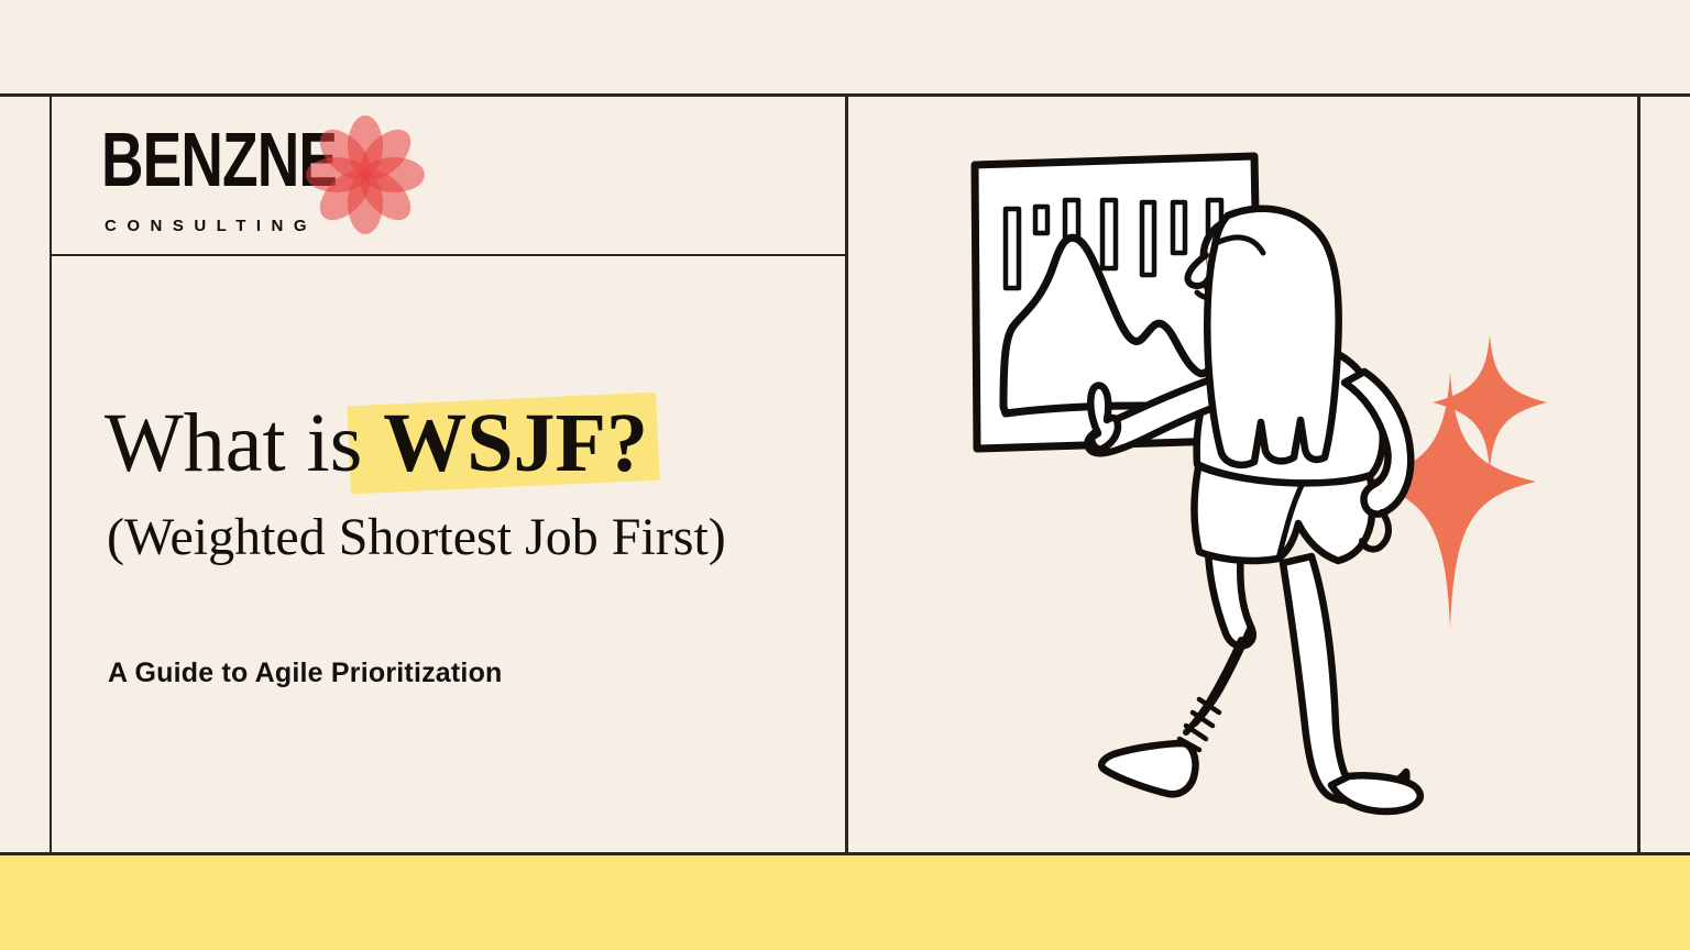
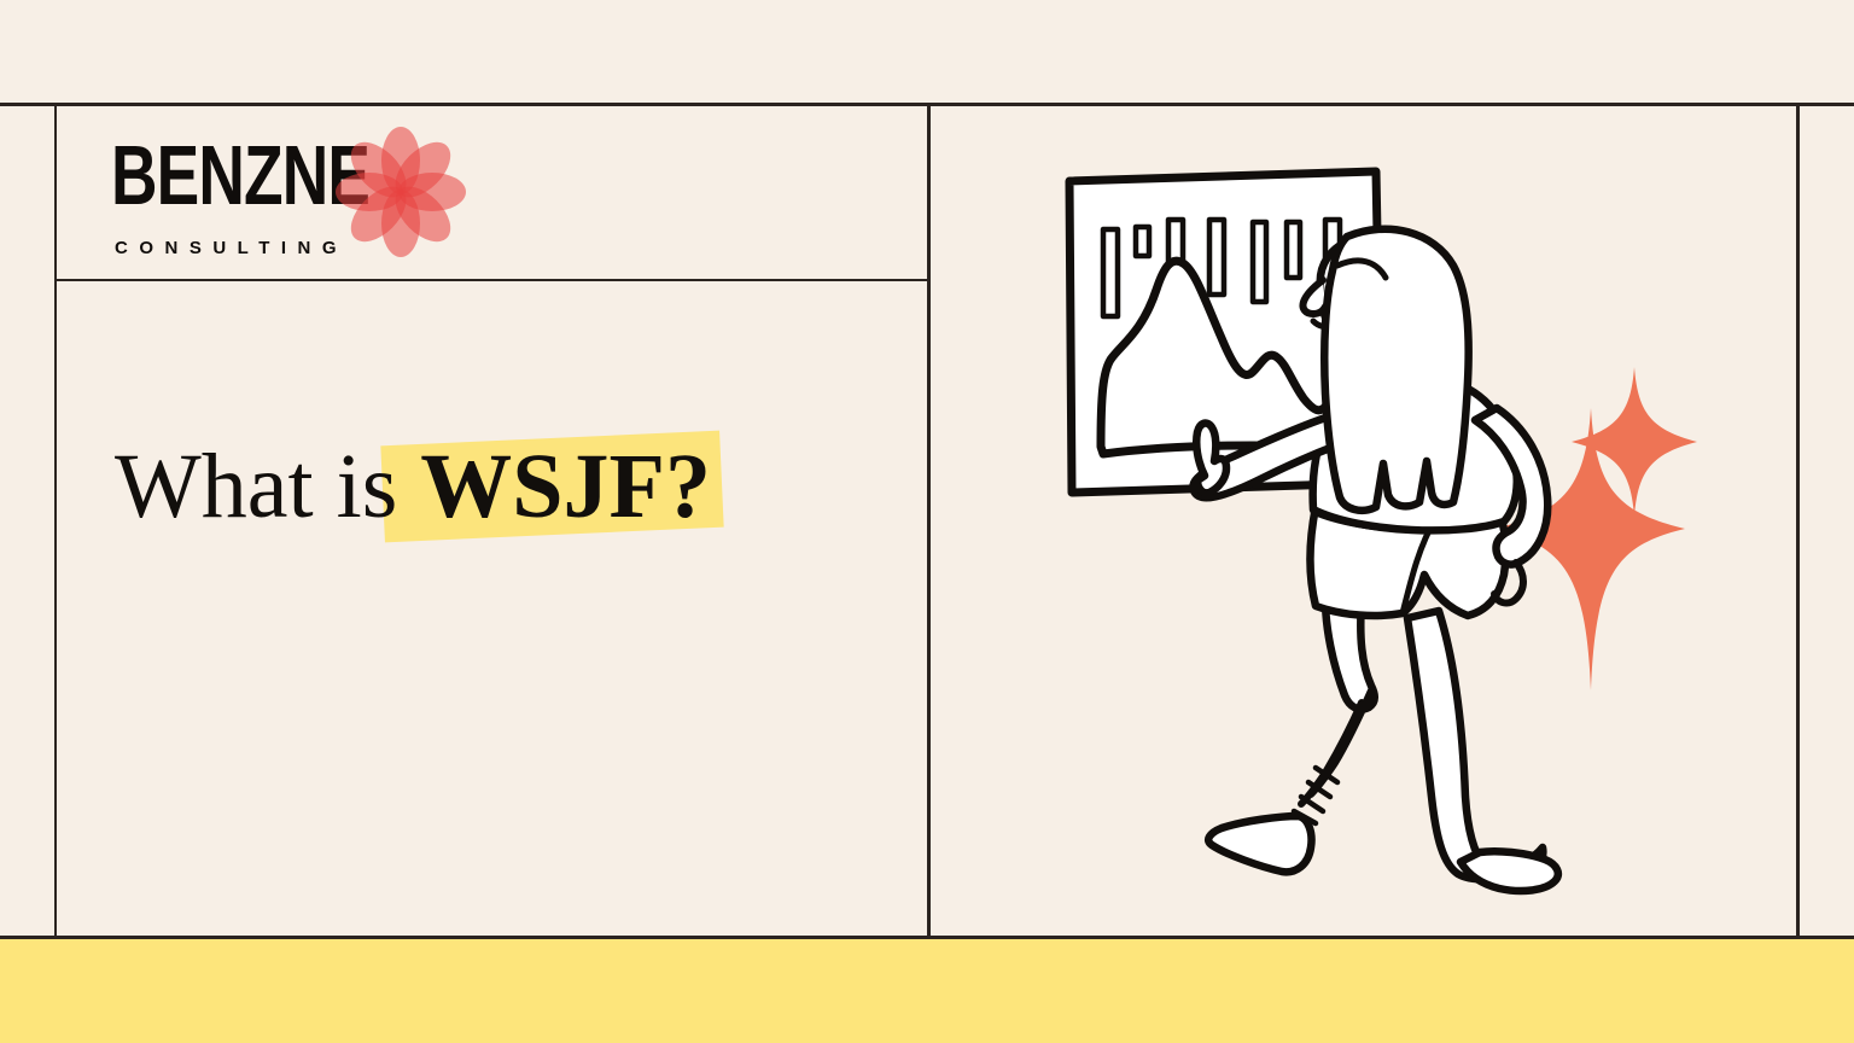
  BENZNE
  CONSULTING
  What is WSJF?
- (Weighted Shortest Job First)
- A Guide to Agile Prioritization
